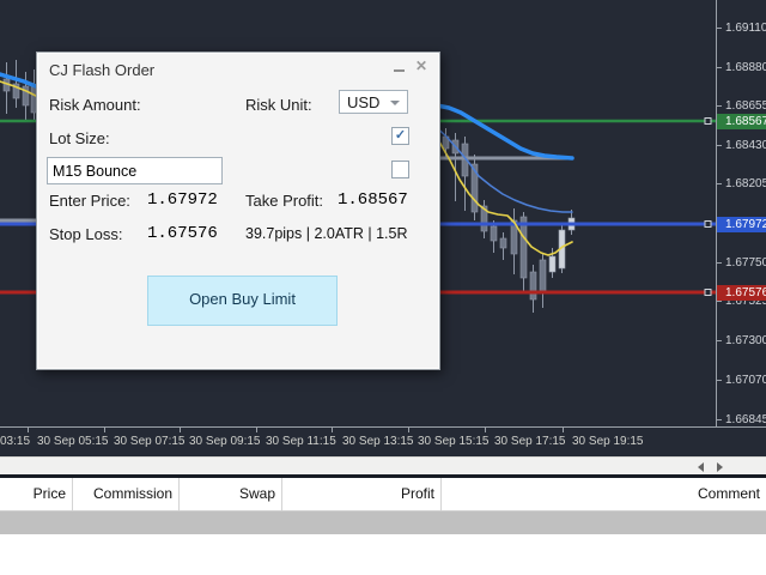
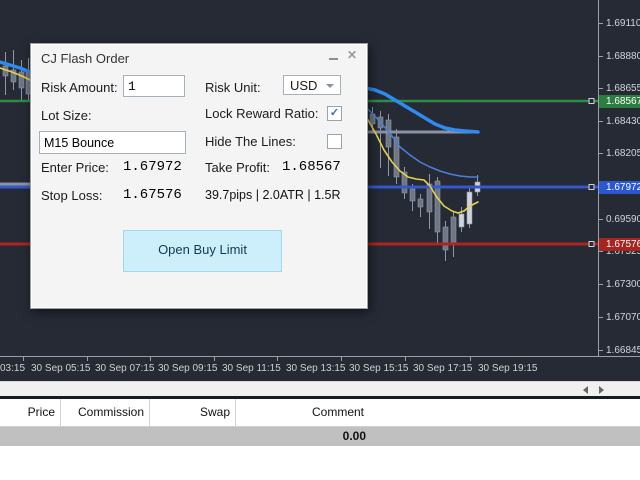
  1.69110
  1.68880
  1.68655
  1.68430
  1.68205
- 1.67750
+ 0.69590
  1.67525
  1.67300
  1.67070
  1.66845
  1.68567
  1.67972
  1.67576
  03:15
  30 Sep 05:15
  30 Sep 07:15
  30 Sep 09:15
  30 Sep 11:15
  30 Sep 13:15
  30 Sep 15:15
  30 Sep 17:15
  30 Sep 19:15
  CJ Flash Order
  ✕
  Risk Amount:
+ 1
  Risk Unit:
  USD
  Lot Size:
+ Lock Reward Ratio:
  ✓
  M15 Bounce
+ Hide The Lines:
  Enter Price:
  1.67972
  Take Profit:
  1.68567
  Stop Loss:
  1.67576
  39.7pips | 2.0ATR | 1.5R
  Open Buy Limit
  Price
  Commission
  Swap
- Profit
  Comment
+ 0.00
